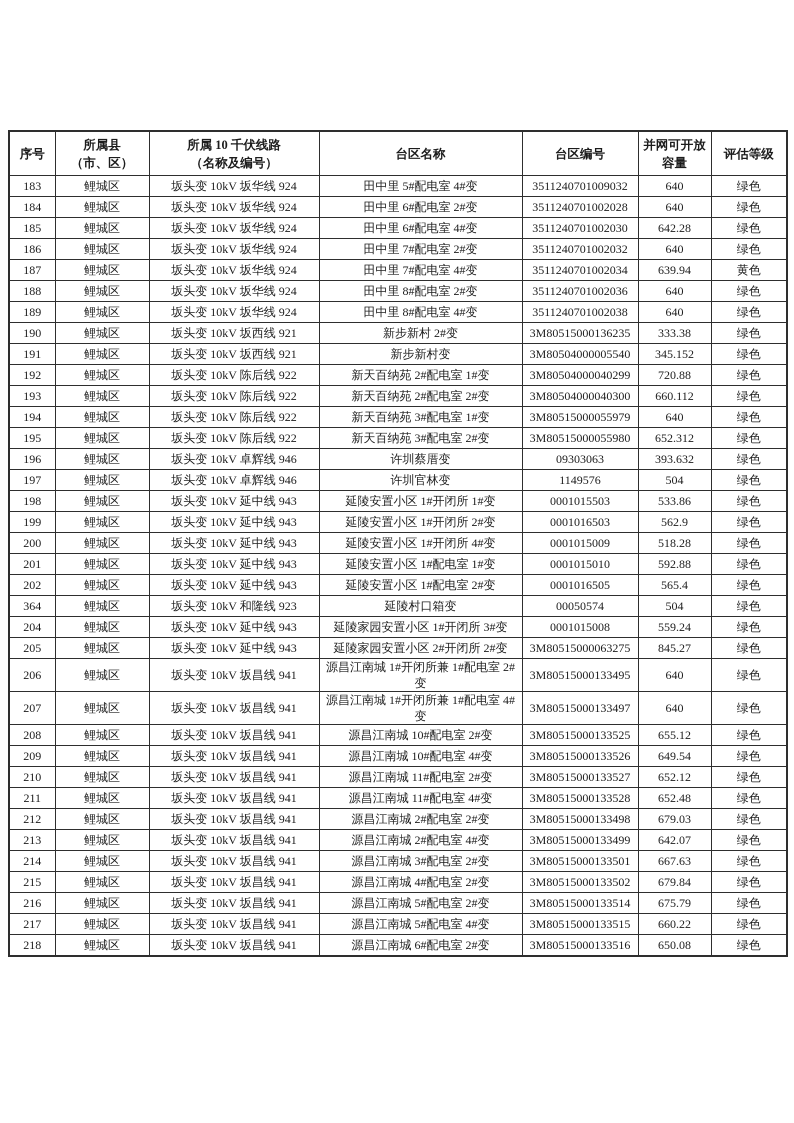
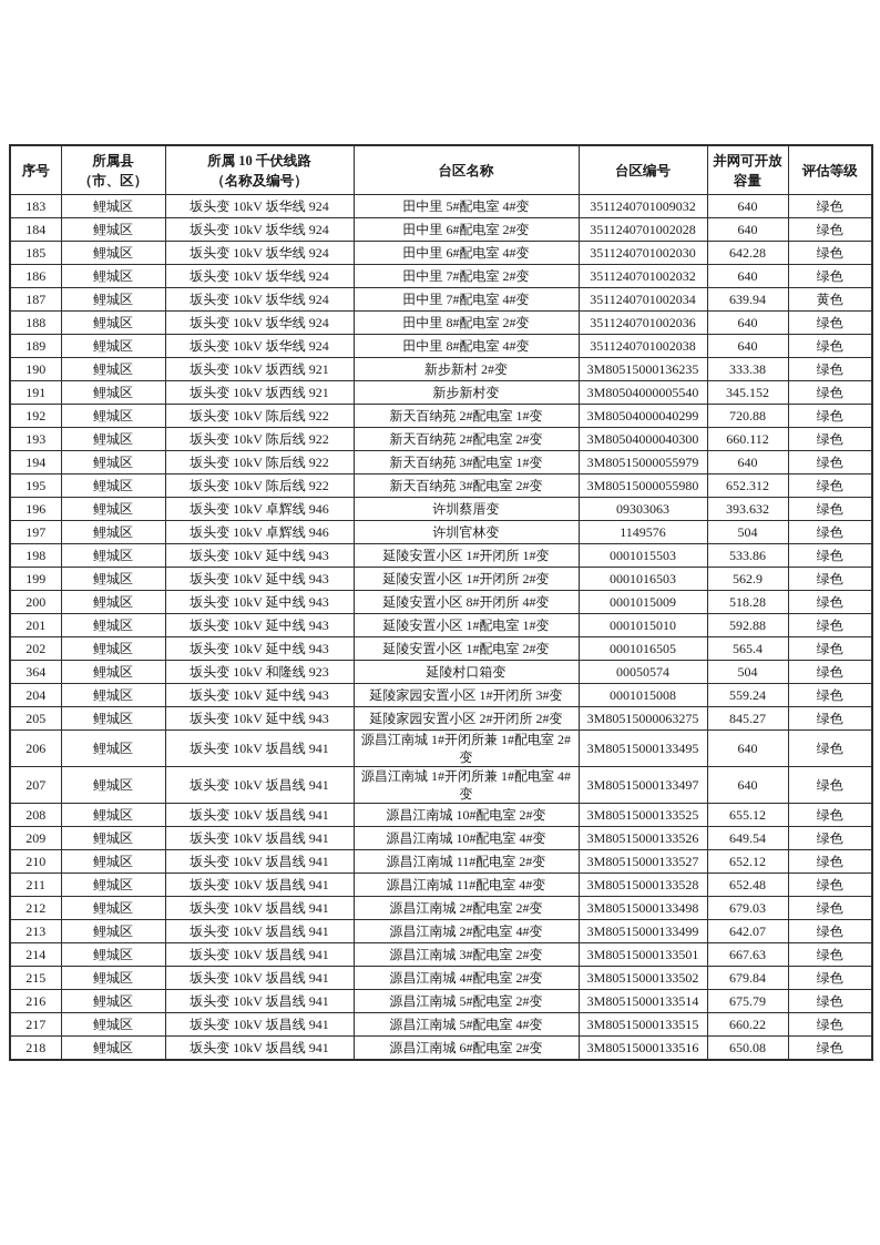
  序号	所属县 （市、区）	所属 10 千伏线路 （名称及编号）	台区名称	台区编号	并网可开放 容量	评估等级
  183	鲤城区	坂头变 10kV 坂华线 924	田中里 5#配电室 4#变	3511240701009032	640	绿色
  184	鲤城区	坂头变 10kV 坂华线 924	田中里 6#配电室 2#变	3511240701002028	640	绿色
  185	鲤城区	坂头变 10kV 坂华线 924	田中里 6#配电室 4#变	3511240701002030	642.28	绿色
  186	鲤城区	坂头变 10kV 坂华线 924	田中里 7#配电室 2#变	3511240701002032	640	绿色
  187	鲤城区	坂头变 10kV 坂华线 924	田中里 7#配电室 4#变	3511240701002034	639.94	黄色
  188	鲤城区	坂头变 10kV 坂华线 924	田中里 8#配电室 2#变	3511240701002036	640	绿色
  189	鲤城区	坂头变 10kV 坂华线 924	田中里 8#配电室 4#变	3511240701002038	640	绿色
  190	鲤城区	坂头变 10kV 坂西线 921	新步新村 2#变	3M80515000136235	333.38	绿色
  191	鲤城区	坂头变 10kV 坂西线 921	新步新村变	3M80504000005540	345.152	绿色
  192	鲤城区	坂头变 10kV 陈后线 922	新天百纳苑 2#配电室 1#变	3M80504000040299	720.88	绿色
  193	鲤城区	坂头变 10kV 陈后线 922	新天百纳苑 2#配电室 2#变	3M80504000040300	660.112	绿色
  194	鲤城区	坂头变 10kV 陈后线 922	新天百纳苑 3#配电室 1#变	3M80515000055979	640	绿色
  195	鲤城区	坂头变 10kV 陈后线 922	新天百纳苑 3#配电室 2#变	3M80515000055980	652.312	绿色
  196	鲤城区	坂头变 10kV 卓辉线 946	许圳蔡厝变	09303063	393.632	绿色
  197	鲤城区	坂头变 10kV 卓辉线 946	许圳官林变	1149576	504	绿色
  198	鲤城区	坂头变 10kV 延中线 943	延陵安置小区 1#开闭所 1#变	0001015503	533.86	绿色
  199	鲤城区	坂头变 10kV 延中线 943	延陵安置小区 1#开闭所 2#变	0001016503	562.9	绿色
- 200	鲤城区	坂头变 10kV 延中线 943	延陵安置小区 1#开闭所 4#变	0001015009	518.28	绿色
+ 200	鲤城区	坂头变 10kV 延中线 943	延陵安置小区 8#开闭所 4#变	0001015009	518.28	绿色
  201	鲤城区	坂头变 10kV 延中线 943	延陵安置小区 1#配电室 1#变	0001015010	592.88	绿色
  202	鲤城区	坂头变 10kV 延中线 943	延陵安置小区 1#配电室 2#变	0001016505	565.4	绿色
  364	鲤城区	坂头变 10kV 和隆线 923	延陵村口箱变	00050574	504	绿色
  204	鲤城区	坂头变 10kV 延中线 943	延陵家园安置小区 1#开闭所 3#变	0001015008	559.24	绿色
  205	鲤城区	坂头变 10kV 延中线 943	延陵家园安置小区 2#开闭所 2#变	3M80515000063275	845.27	绿色
  206	鲤城区	坂头变 10kV 坂昌线 941	源昌江南城 1#开闭所兼 1#配电室 2#变	3M80515000133495	640	绿色
  207	鲤城区	坂头变 10kV 坂昌线 941	源昌江南城 1#开闭所兼 1#配电室 4#变	3M80515000133497	640	绿色
  208	鲤城区	坂头变 10kV 坂昌线 941	源昌江南城 10#配电室 2#变	3M80515000133525	655.12	绿色
  209	鲤城区	坂头变 10kV 坂昌线 941	源昌江南城 10#配电室 4#变	3M80515000133526	649.54	绿色
  210	鲤城区	坂头变 10kV 坂昌线 941	源昌江南城 11#配电室 2#变	3M80515000133527	652.12	绿色
  211	鲤城区	坂头变 10kV 坂昌线 941	源昌江南城 11#配电室 4#变	3M80515000133528	652.48	绿色
  212	鲤城区	坂头变 10kV 坂昌线 941	源昌江南城 2#配电室 2#变	3M80515000133498	679.03	绿色
  213	鲤城区	坂头变 10kV 坂昌线 941	源昌江南城 2#配电室 4#变	3M80515000133499	642.07	绿色
  214	鲤城区	坂头变 10kV 坂昌线 941	源昌江南城 3#配电室 2#变	3M80515000133501	667.63	绿色
  215	鲤城区	坂头变 10kV 坂昌线 941	源昌江南城 4#配电室 2#变	3M80515000133502	679.84	绿色
  216	鲤城区	坂头变 10kV 坂昌线 941	源昌江南城 5#配电室 2#变	3M80515000133514	675.79	绿色
  217	鲤城区	坂头变 10kV 坂昌线 941	源昌江南城 5#配电室 4#变	3M80515000133515	660.22	绿色
  218	鲤城区	坂头变 10kV 坂昌线 941	源昌江南城 6#配电室 2#变	3M80515000133516	650.08	绿色
